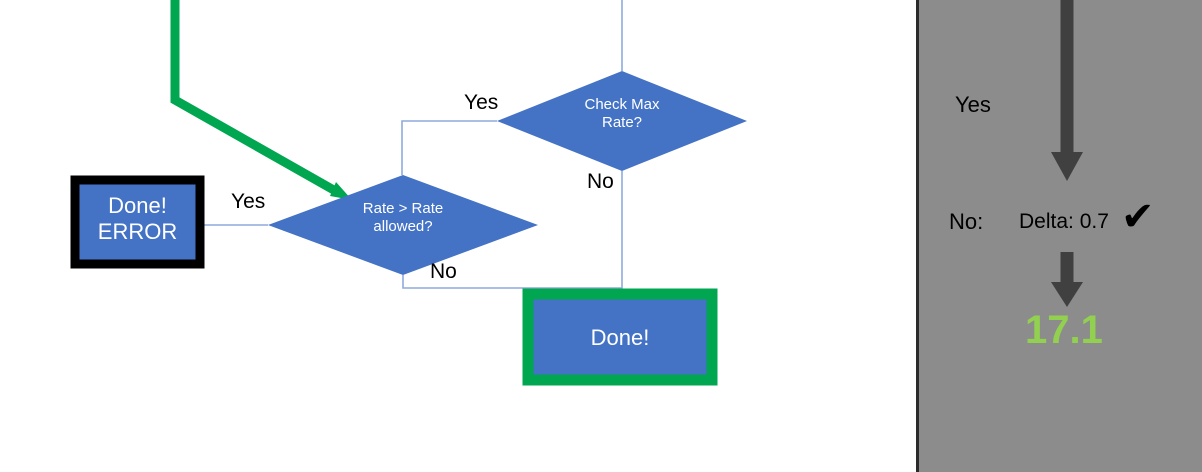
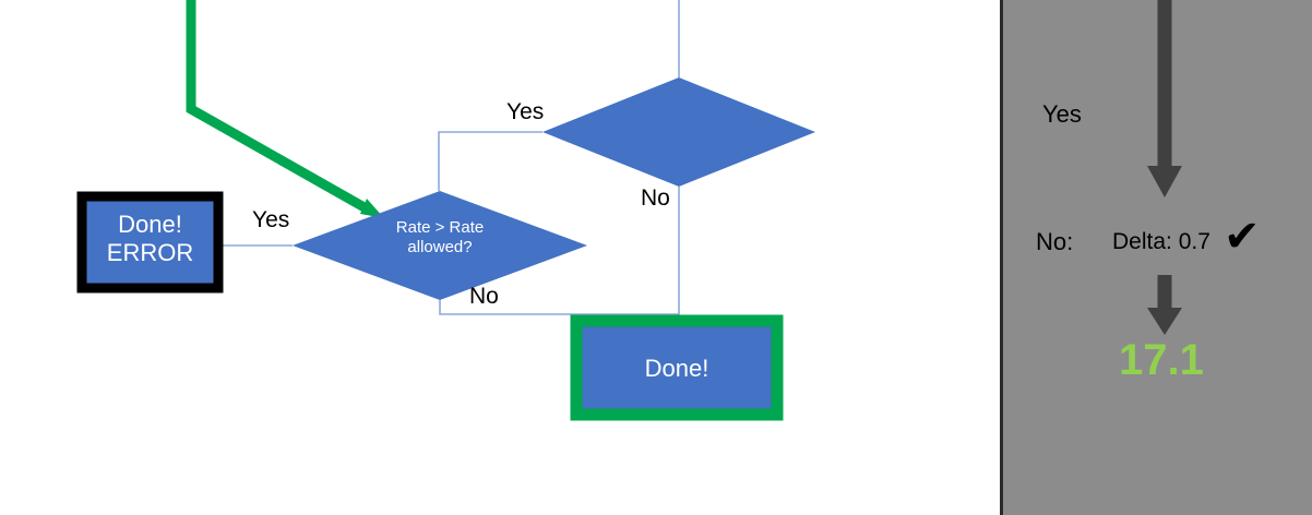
  Done!
  ERROR
  Rate > Rate
  allowed?
- Check Max
- Rate?
  Done!
  Yes
  No
  Yes
  No
  Yes
  No:
  Delta: 0.7
  ✔
  17.1
